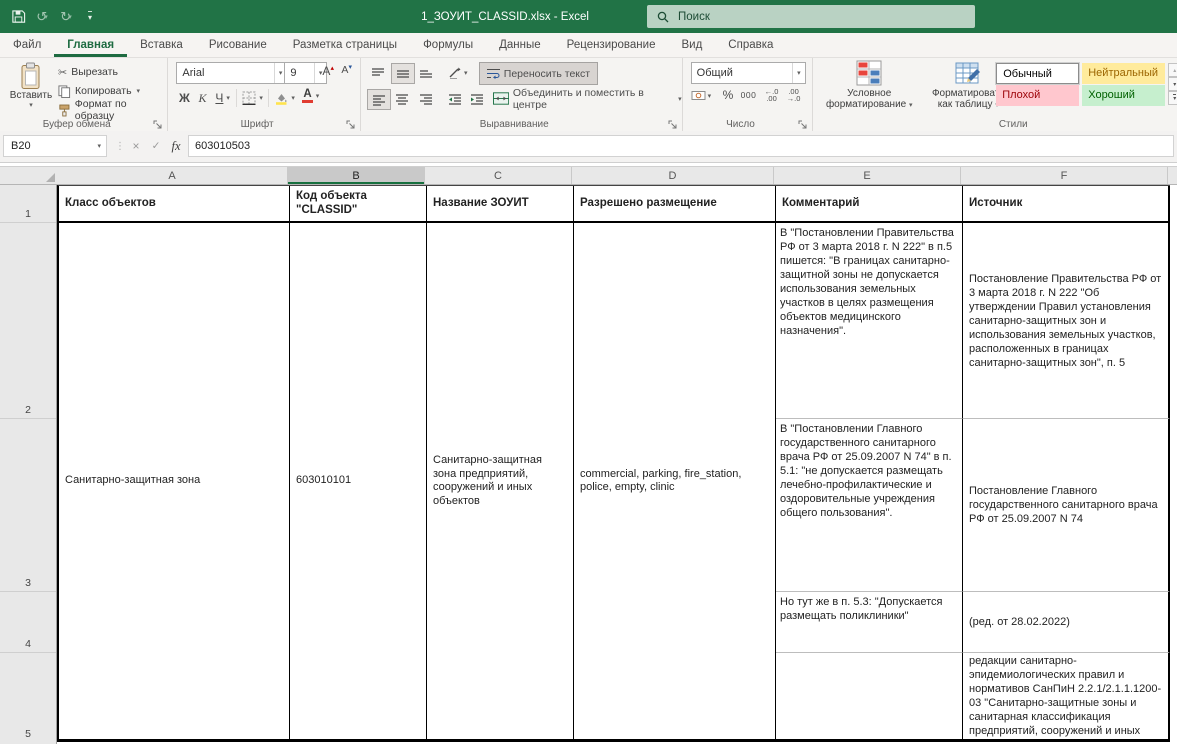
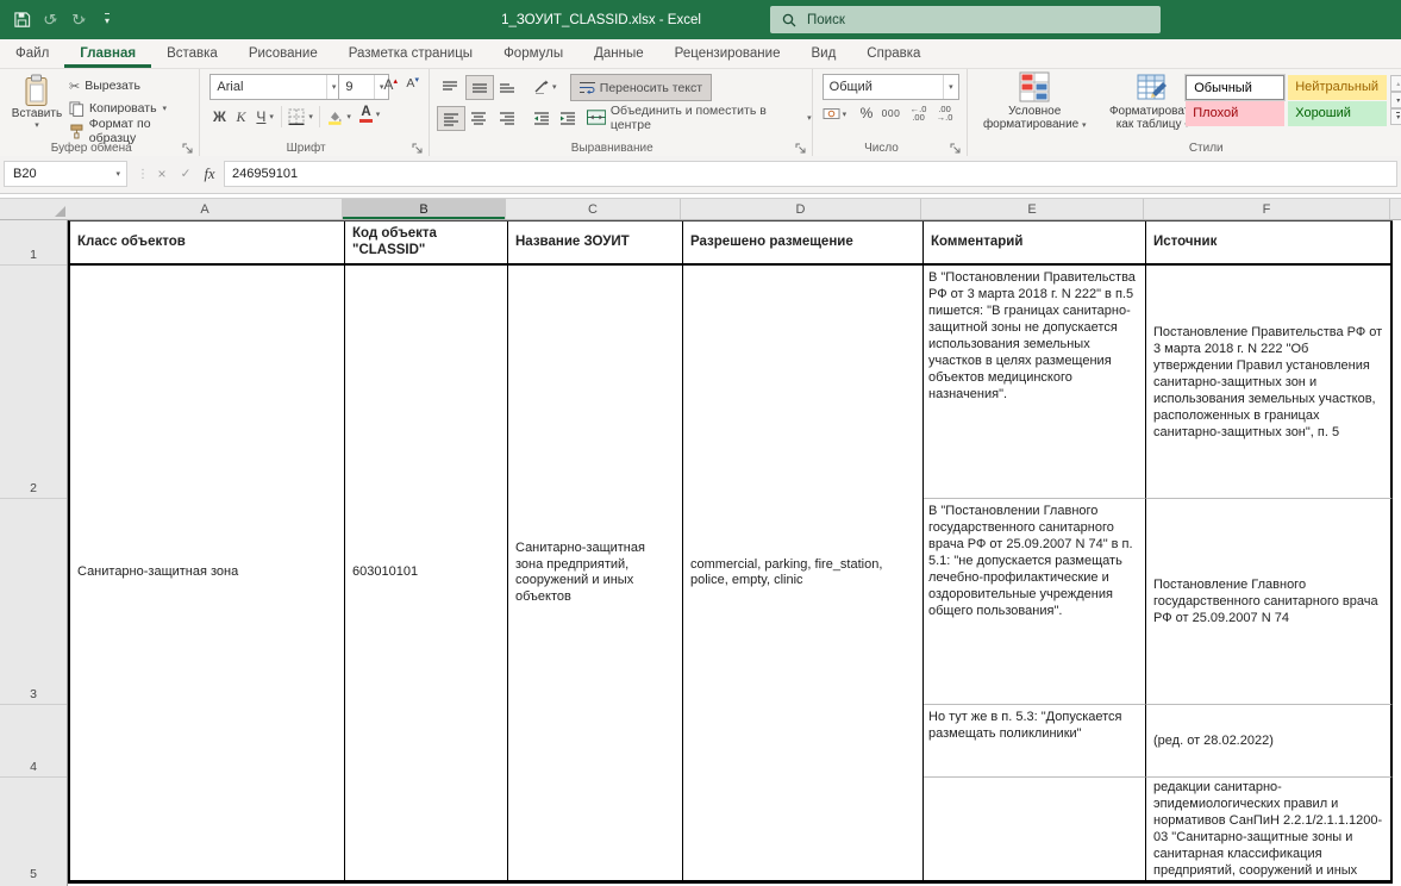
  ↺
  ↻
  ▾
  1_ЗОУИТ_CLASSID.xlsx - Excel
  Поиск
  Файл
  Главная
  Вставка
  Рисование
  Разметка страницы
  Формулы
  Данные
  Рецензирование
  Вид
  Справка
  Вставить
  ✂
  Вырезать
  Копировать
  Формат по образцу
  Буфер обмена
  Arial
  9
  A
  A
  Ж
  К
  Ч
  А
  Шрифт
  Переносить текст
  Объединить и поместить в центре
  Выравнивание
  Общий
  %
  000
  ←.0
  .00
  .00
  →.0
  Число
  Условное
  форматирование
  Форматирова
  как таблицу
  Обычный
  Нейтральный
  Плохой
  Хороший
  Стили
  B20
  ⋮
  ×
  ✓
  fx
- 603010503
+ 246959101
  A
  B
  C
  D
  E
  F
  1
  2
  3
  4
  5
  Класс объектов
  Код объекта "CLASSID"
  Название ЗОУИТ
  Разрешено размещение
  Комментарий
  Источник
  Санитарно-защитная зона
  603010101
  Санитарно-защитная зона предприятий, сооружений и иных объектов
  commercial, parking, fire_station, police, empty, clinic
  В "Постановлении Правительства РФ от 3 марта 2018 г. N 222" в п.5 пишется: "В границах санитарно-защитной зоны не допускается использования земельных участков в целях размещения объектов медицинского назначения".
  Постановление Правительства РФ от 3 марта 2018 г. N 222 "Об утверждении Правил установления санитарно-защитных зон и использования земельных участков, расположенных в границах санитарно-защитных зон", п. 5
  В "Постановлении Главного государственного санитарного врача РФ от 25.09.2007 N 74" в п. 5.1: "не допускается размещать лечебно-профилактические и оздоровительные учреждения общего пользования".
  Постановление Главного государственного санитарного врача РФ от 25.09.2007 N 74
  Но тут же в п. 5.3: "Допускается размещать поликлиники"
  (ред. от 28.02.2022)
  редакции санитарно-эпидемиологических правил и нормативов СанПиН 2.2.1/2.1.1.1200-03 "Санитарно-защитные зоны и санитарная классификация предприятий, сооружений и иных
